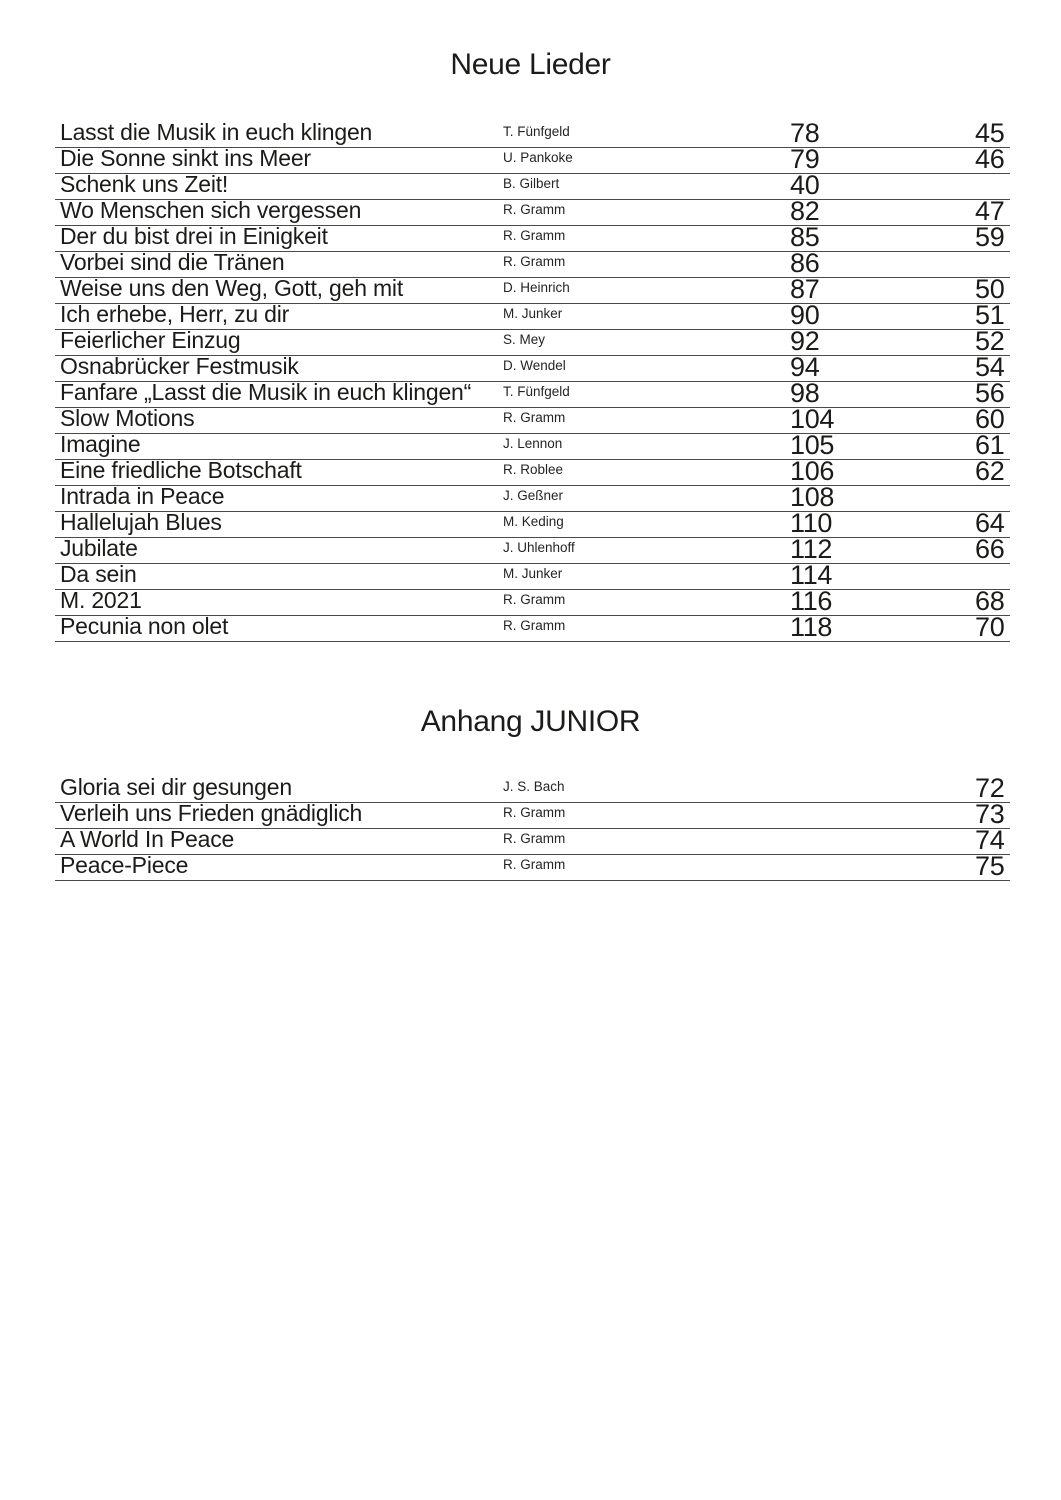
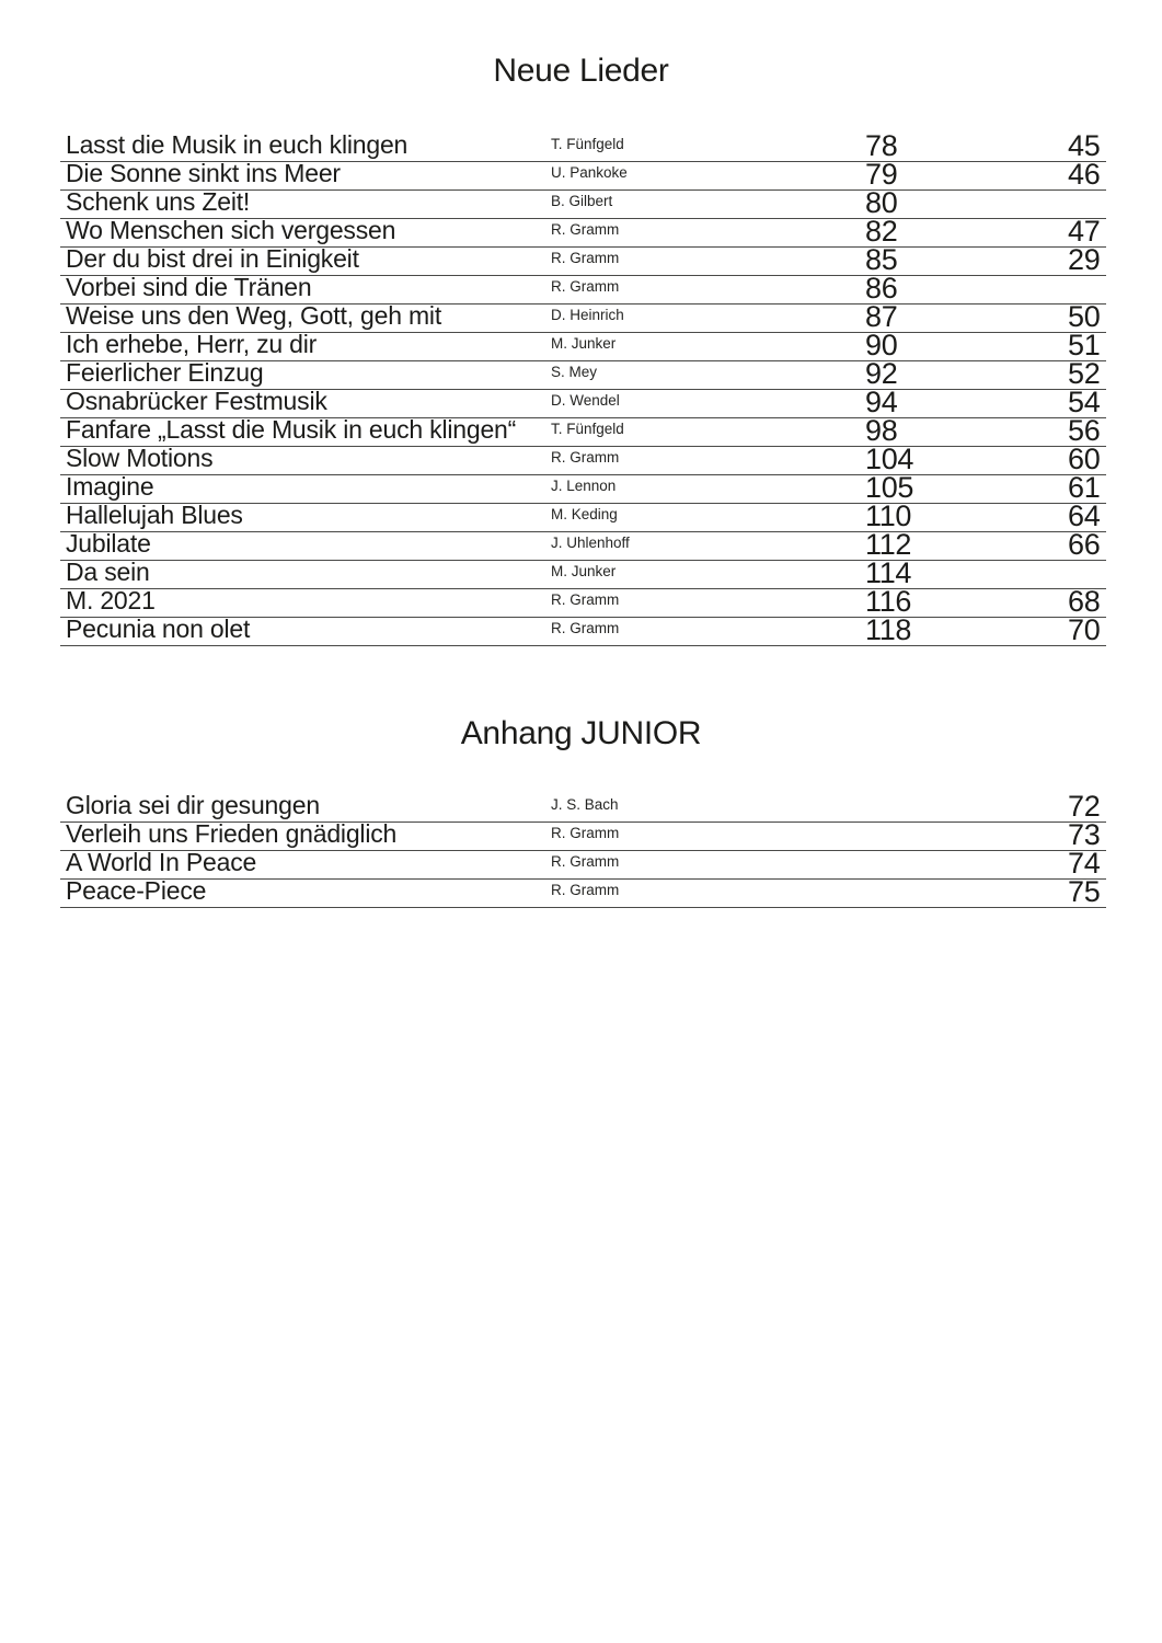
  Neue Lieder
  Lasst die Musik in euch klingen
  T. Fünfgeld
  78
  45
  Die Sonne sinkt ins Meer
  U. Pankoke
  79
  46
  Schenk uns Zeit!
  B. Gilbert
- 40
+ 80
  Wo Menschen sich vergessen
  R. Gramm
  82
  47
  Der du bist drei in Einigkeit
  R. Gramm
  85
- 59
+ 29
  Vorbei sind die Tränen
  R. Gramm
  86
  Weise uns den Weg, Gott, geh mit
  D. Heinrich
  87
  50
  Ich erhebe, Herr, zu dir
  M. Junker
  90
  51
  Feierlicher Einzug
  S. Mey
  92
  52
  Osnabrücker Festmusik
  D. Wendel
  94
  54
  Fanfare „Lasst die Musik in euch klingen“
  T. Fünfgeld
  98
  56
  Slow Motions
  R. Gramm
  104
  60
  Imagine
  J. Lennon
  105
  61
- Eine friedliche Botschaft
- R. Roblee
- 106
- 62
- Intrada in Peace
- J. Geßner
- 108
  Hallelujah Blues
  M. Keding
  110
  64
  Jubilate
  J. Uhlenhoff
  112
  66
  Da sein
  M. Junker
  114
  M. 2021
  R. Gramm
  116
  68
  Pecunia non olet
  R. Gramm
  118
  70
  Anhang JUNIOR
  Gloria sei dir gesungen
  J. S. Bach
  72
  Verleih uns Frieden gnädiglich
  R. Gramm
  73
  A World In Peace
  R. Gramm
  74
  Peace-Piece
  R. Gramm
  75
